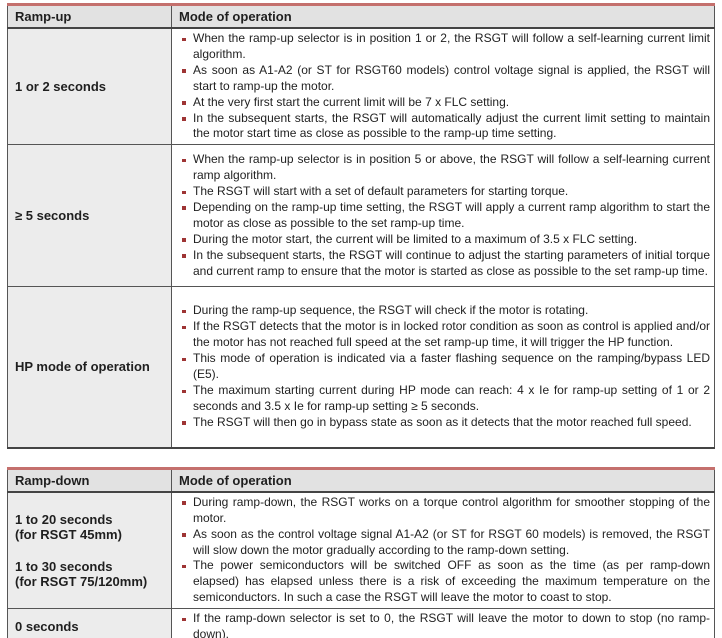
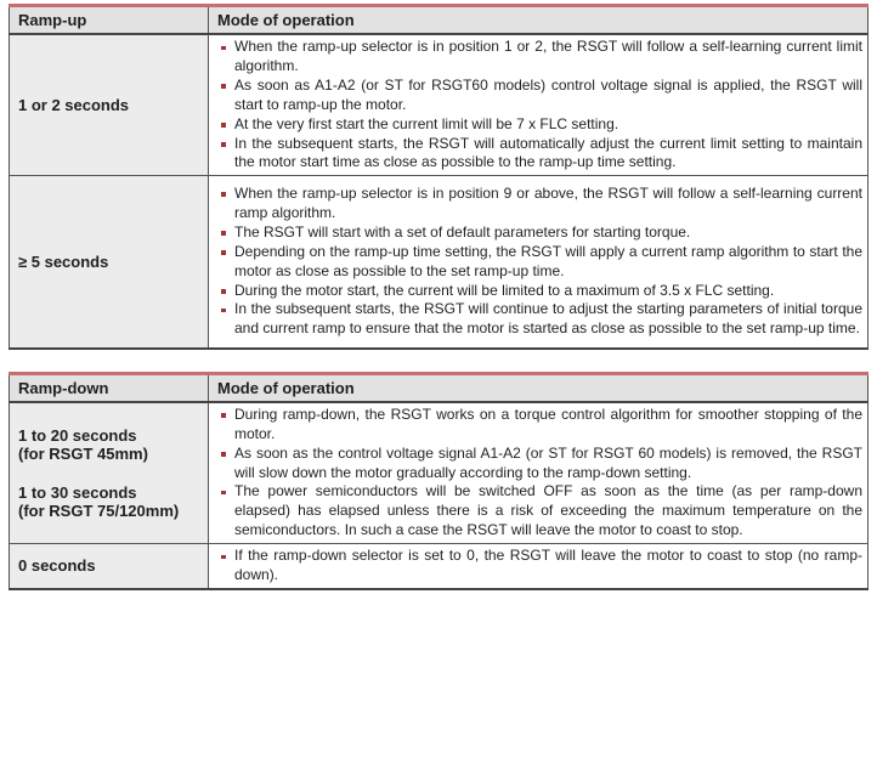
  Ramp-up	Mode of operation
  1 or 2 seconds	When the ramp-up selector is in position 1 or 2, the RSGT will follow a self-learning current limit algorithm. As soon as A1-A2 (or ST for RSGT60 models) control voltage signal is applied, the RSGT will start to ramp-up the motor. At the very first start the current limit will be 7 x FLC setting. In the subsequent starts, the RSGT will automatically adjust the current limit setting to maintain the motor start time as close as possible to the ramp-up time setting.
- ≥ 5 seconds	When the ramp-up selector is in position 5 or above, the RSGT will follow a self-learning current ramp algorithm. The RSGT will start with a set of default parameters for starting torque. Depending on the ramp-up time setting, the RSGT will apply a current ramp algorithm to start the motor as close as possible to the set ramp-up time. During the motor start, the current will be limited to a maximum of 3.5 x FLC setting. In the subsequent starts, the RSGT will continue to adjust the starting parameters of initial torque and current ramp to ensure that the motor is started as close as possible to the set ramp-up time.
+ ≥ 5 seconds	When the ramp-up selector is in position 9 or above, the RSGT will follow a self-learning current ramp algorithm. The RSGT will start with a set of default parameters for starting torque. Depending on the ramp-up time setting, the RSGT will apply a current ramp algorithm to start the motor as close as possible to the set ramp-up time. During the motor start, the current will be limited to a maximum of 3.5 x FLC setting. In the subsequent starts, the RSGT will continue to adjust the starting parameters of initial torque and current ramp to ensure that the motor is started as close as possible to the set ramp-up time.
- HP mode of operation	During the ramp-up sequence, the RSGT will check if the motor is rotating. If the RSGT detects that the motor is in locked rotor condition as soon as control is applied and/or the motor has not reached full speed at the set ramp-up time, it will trigger the HP function. This mode of operation is indicated via a faster flashing sequence on the ramping/bypass LED (E5). The maximum starting current during HP mode can reach: 4 x Ie for ramp-up setting of 1 or 2 seconds and 3.5 x Ie for ramp-up setting ≥ 5 seconds. The RSGT will then go in bypass state as soon as it detects that the motor reached full speed.
  Ramp-down	Mode of operation
  1 to 20 seconds (for RSGT 45mm) 1 to 30 seconds (for RSGT 75/120mm)	During ramp-down, the RSGT works on a torque control algorithm for smoother stopping of the motor. As soon as the control voltage signal A1-A2 (or ST for RSGT 60 models) is removed, the RSGT will slow down the motor gradually according to the ramp-down setting. The power semiconductors will be switched OFF as soon as the time (as per ramp-down elapsed) has elapsed unless there is a risk of exceeding the maximum temperature on the semiconductors. In such a case the RSGT will leave the motor to coast to stop.
- 0 seconds	If the ramp-down selector is set to 0, the RSGT will leave the motor to down to stop (no ramp-down).
+ 0 seconds	If the ramp-down selector is set to 0, the RSGT will leave the motor to coast to stop (no ramp-down).
